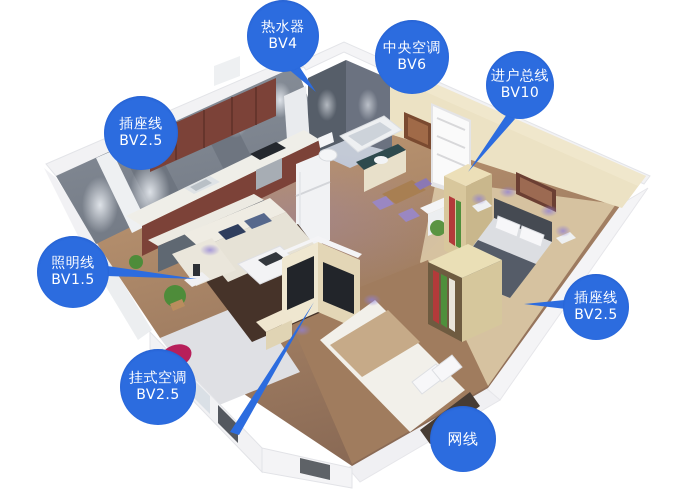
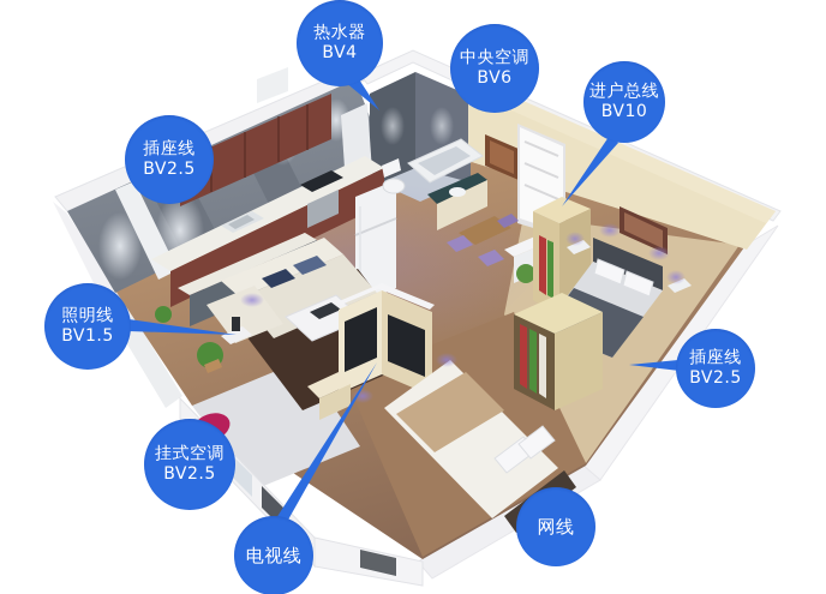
  热水器
  BV4
  中央空调
  BV6
  进户总线
  BV10
  插座线
  BV2.5
  照明线
  BV1.5
  挂式空调
  BV2.5
+ 电视线
  网线
  插座线
  BV2.5
